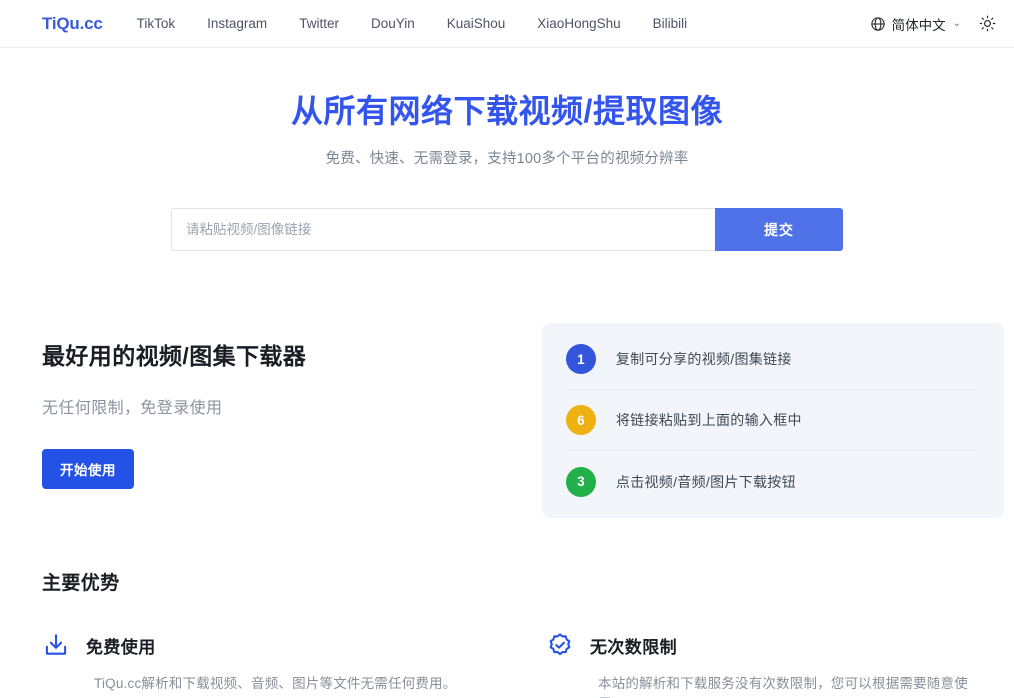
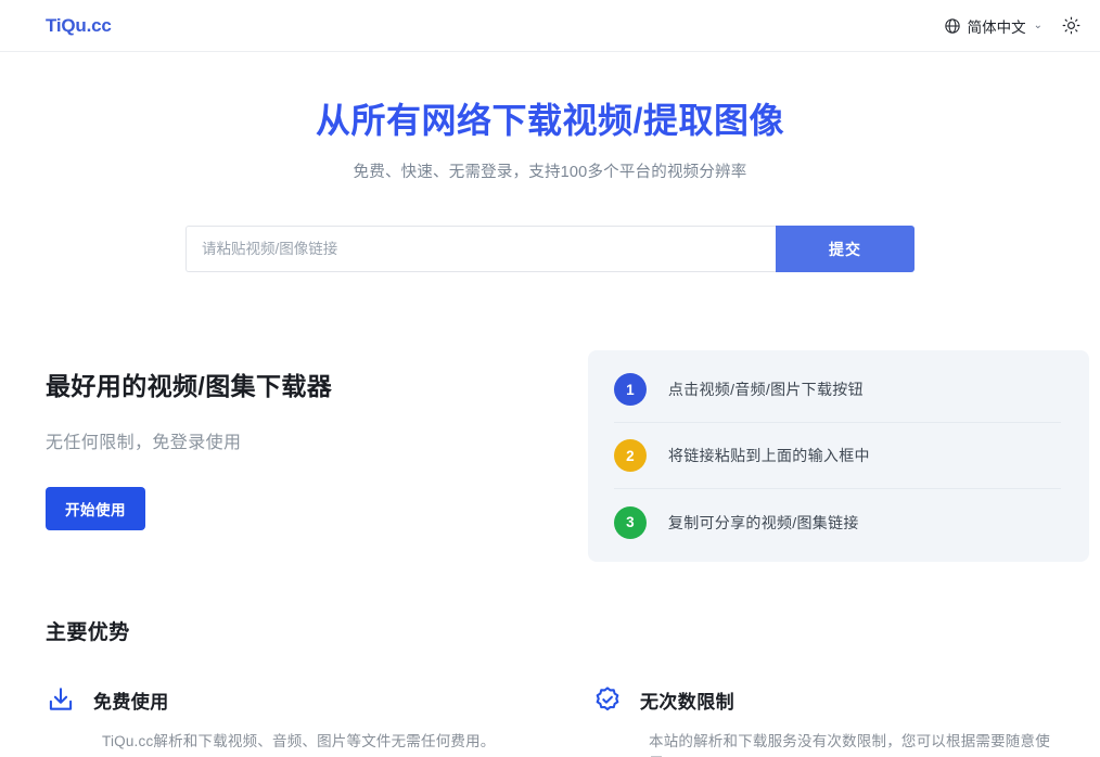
  TiQu.cc
- TikTok
- Instagram
- Twitter
- DouYin
- KuaiShou
- XiaoHongShu
- Bilibili
  简体中文
  ⌄
  从所有网络下载视频/提取图像
  免费、快速、无需登录，支持100多个平台的视频分辨率
  请粘贴视频/图像链接
  提交
  最好用的视频/图集下载器
  无任何限制，免登录使用
  开始使用
  1
- 复制可分享的视频/图集链接
+ 点击视频/音频/图片下载按钮
- 6
+ 2
  将链接粘贴到上面的输入框中
  3
- 点击视频/音频/图片下载按钮
+ 复制可分享的视频/图集链接
  主要优势
  免费使用
  TiQu.cc解析和下载视频、音频、图片等文件无需任何费用。
  无次数限制
  本站的解析和下载服务没有次数限制，您可以根据需要随意使
